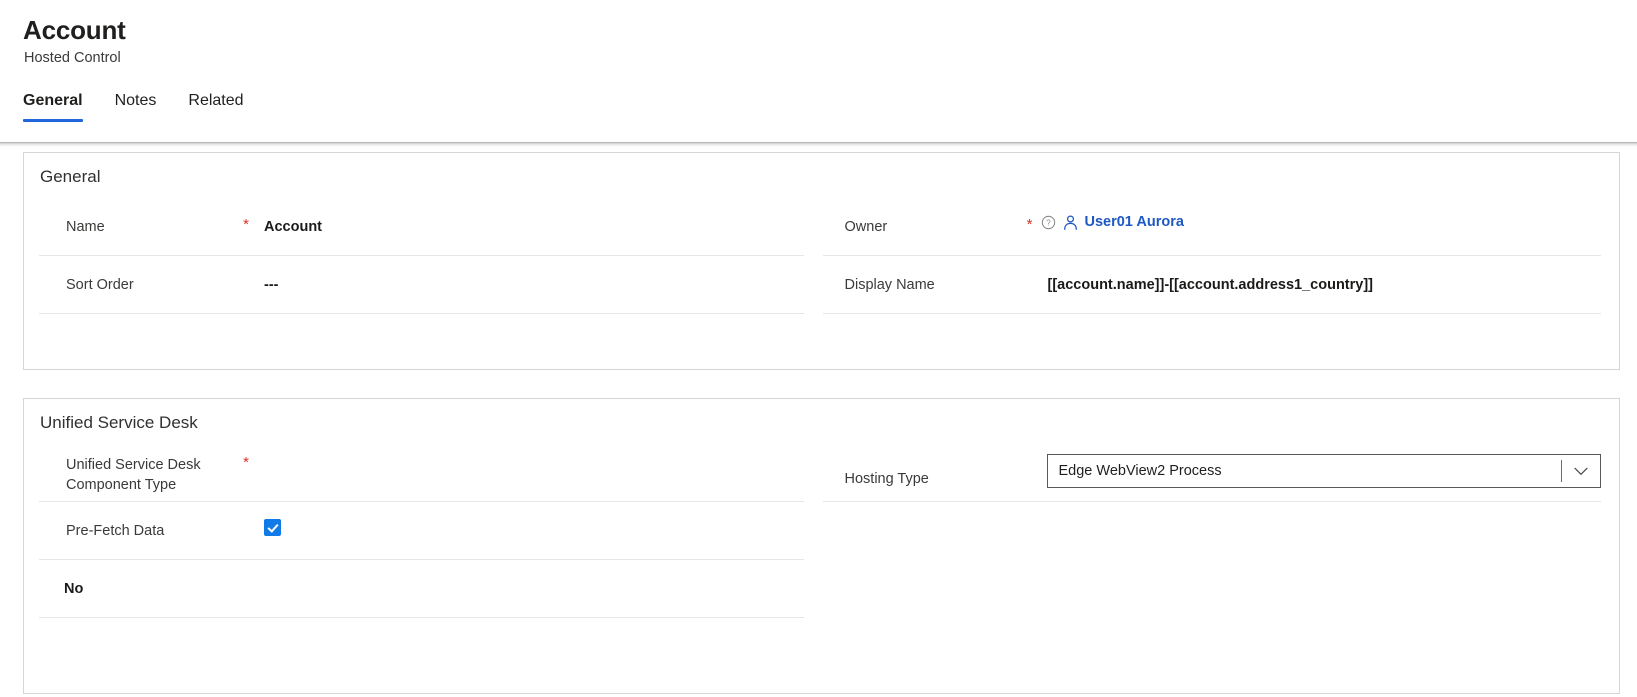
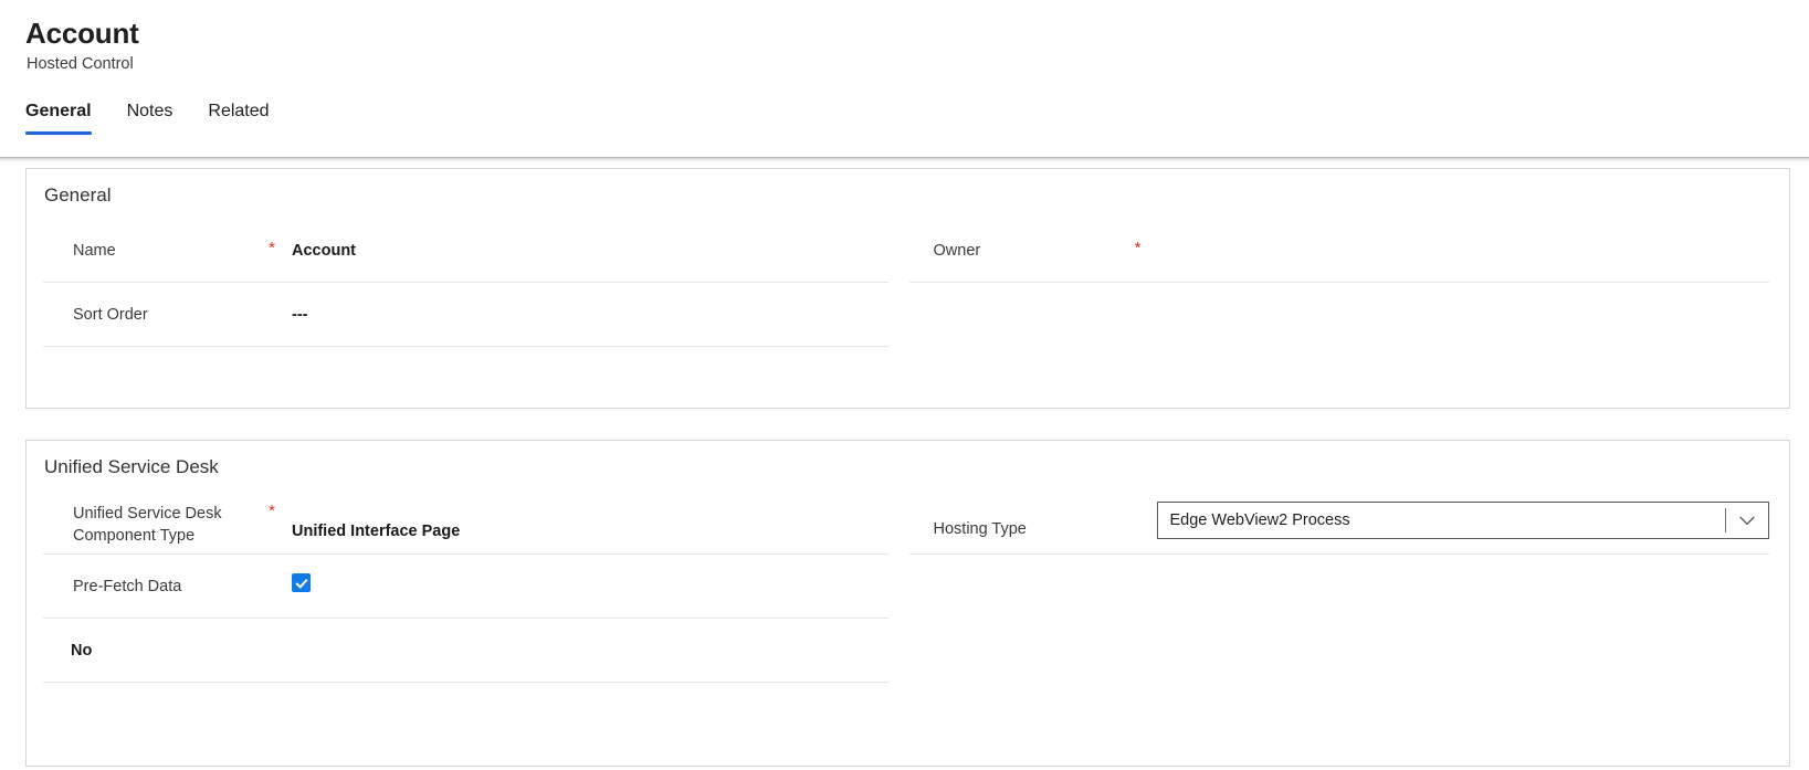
  Account
  Hosted Control
  General
  Notes
  Related
  General
  Name
  *
  Account
  Sort Order
  ---
  Owner
  *
- ?
- User01 Aurora
- Display Name
- [[account.name]]-[[account.address1_country]]
  Unified Service Desk
  Unified Service Desk
  Component Type
  *
+ Unified Interface Page
  Pre-Fetch Data
  No
  Hosting Type
  Edge WebView2 Process
